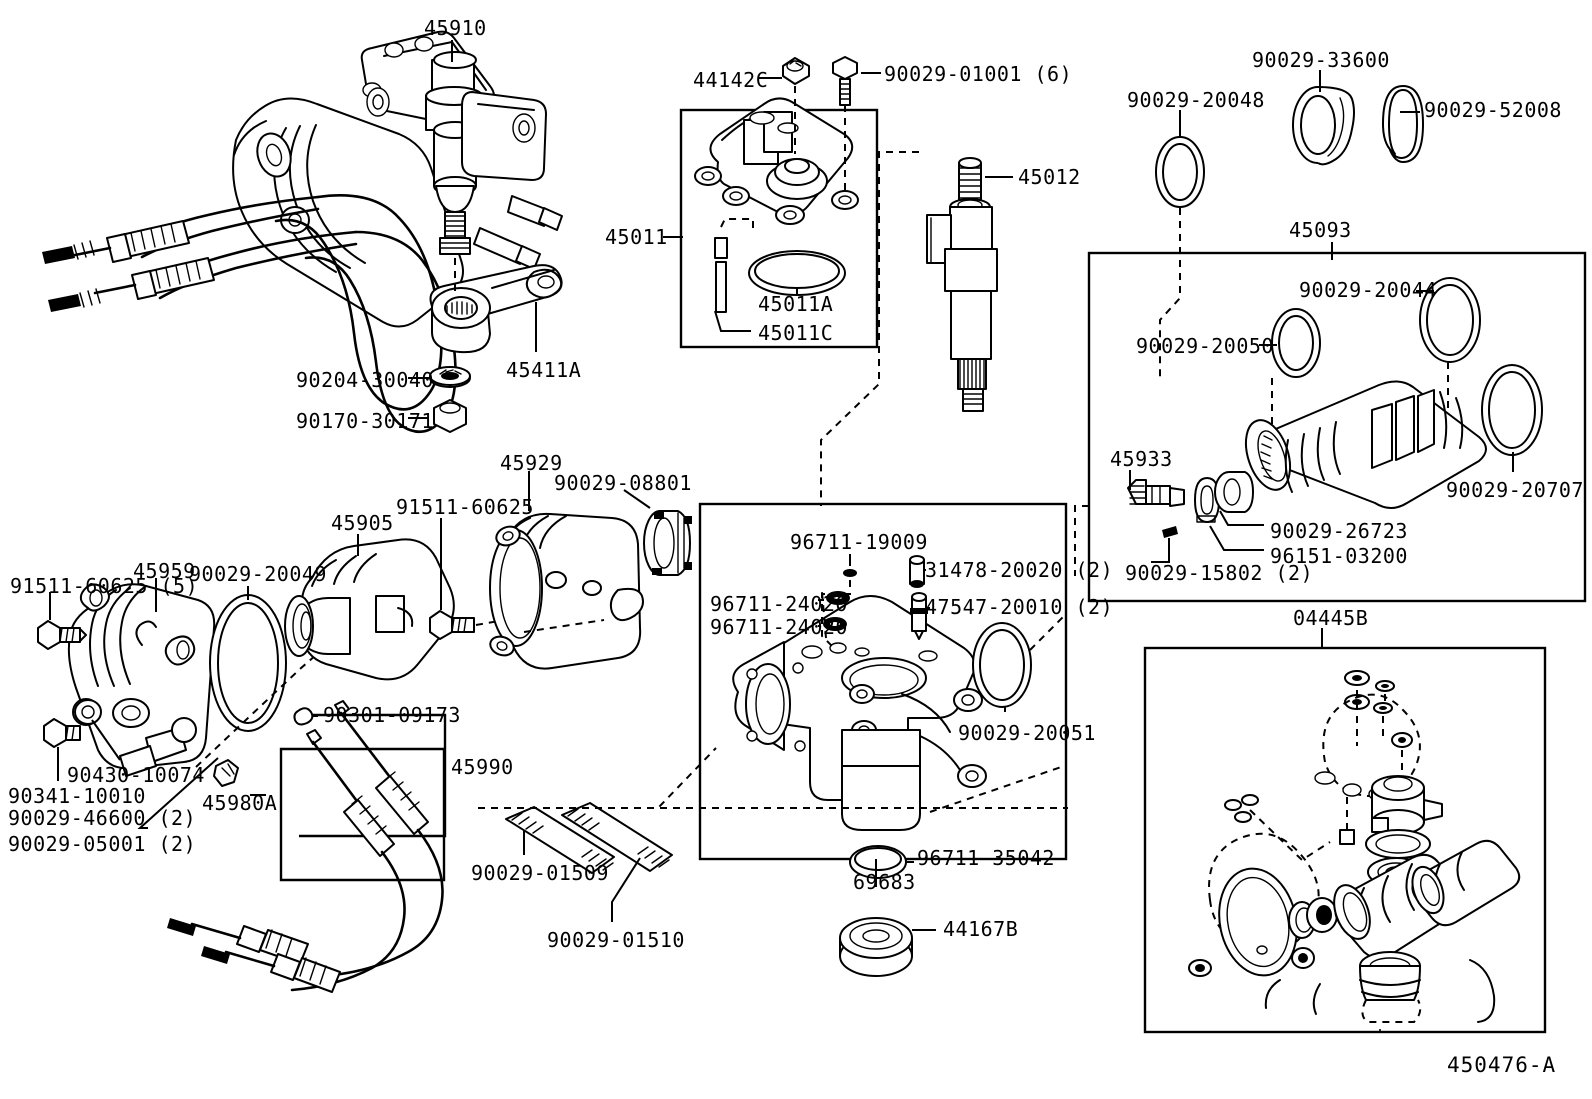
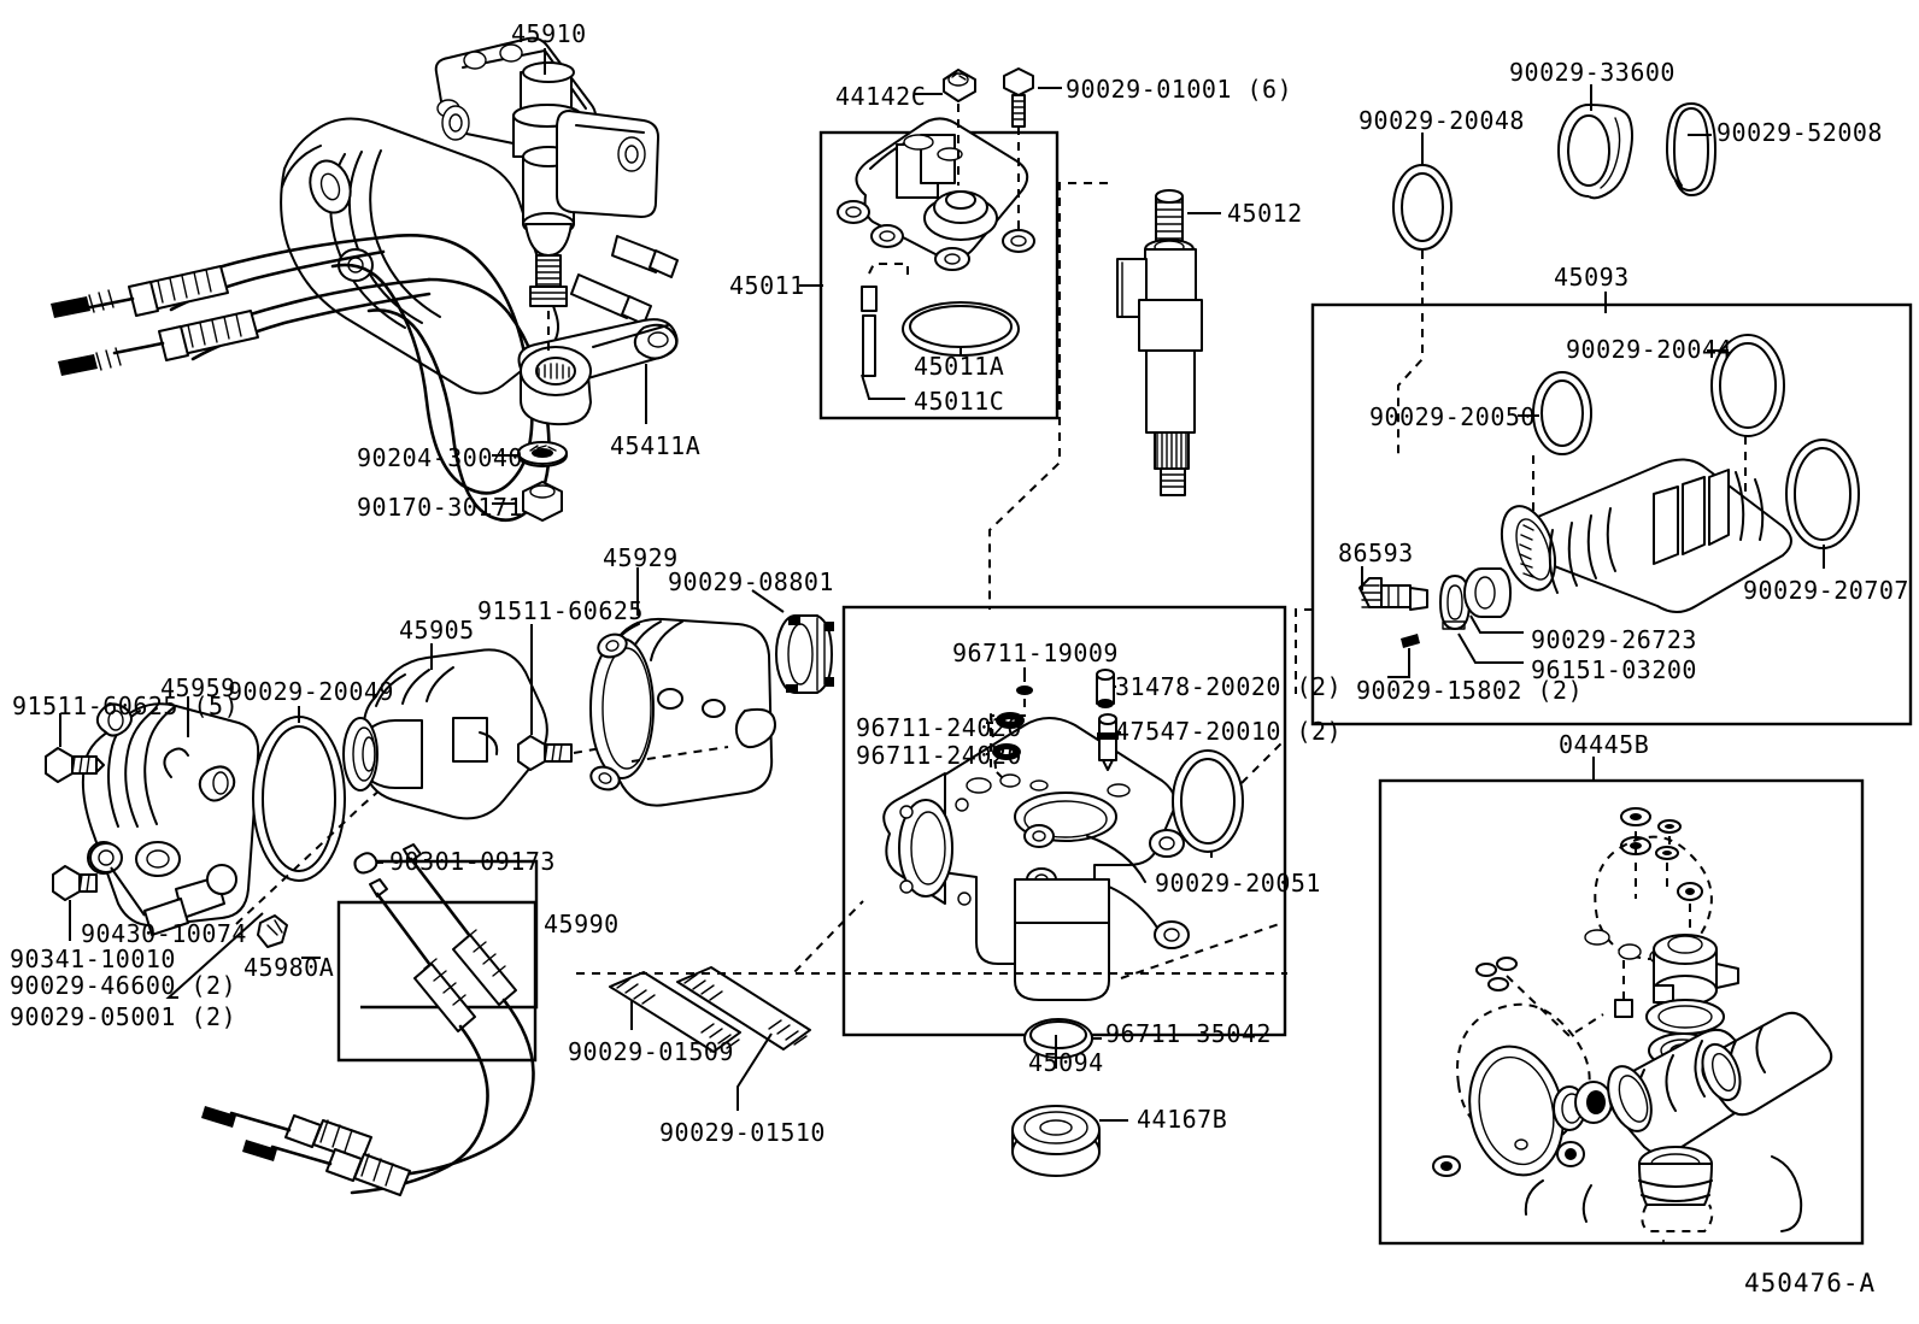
  45910
  44142C
  90029-01001 (6)
  45012
  45011
  45011A
  45011C
  90029-33600
  90029-20048
  90029-52008
  45093
  90029-20044
  90029-20050
  90029-20707
- 45933
+ 86593
  90029-26723
  96151-03200
  90029-15802 (2)
  04445B
  90204-30040
  90170-30171
  45411A
  45929
  90029-08801
  91511-60625
  45905
  90029-20049
  45959
  91511-60625 (5)
  90430-10074
  90341-10010
  90029-46600 (2)
  90029-05001 (2)
  45980A
  90301-09173
  45990
  90029-01509
  90029-01510
  96711-19009
  31478-20020 (2)
  47547-20010 (2)
  96711-24020
  96711-24020
  90029-20051
  96711-35042
- 69683
+ 45094
  44167B
  450476-A
